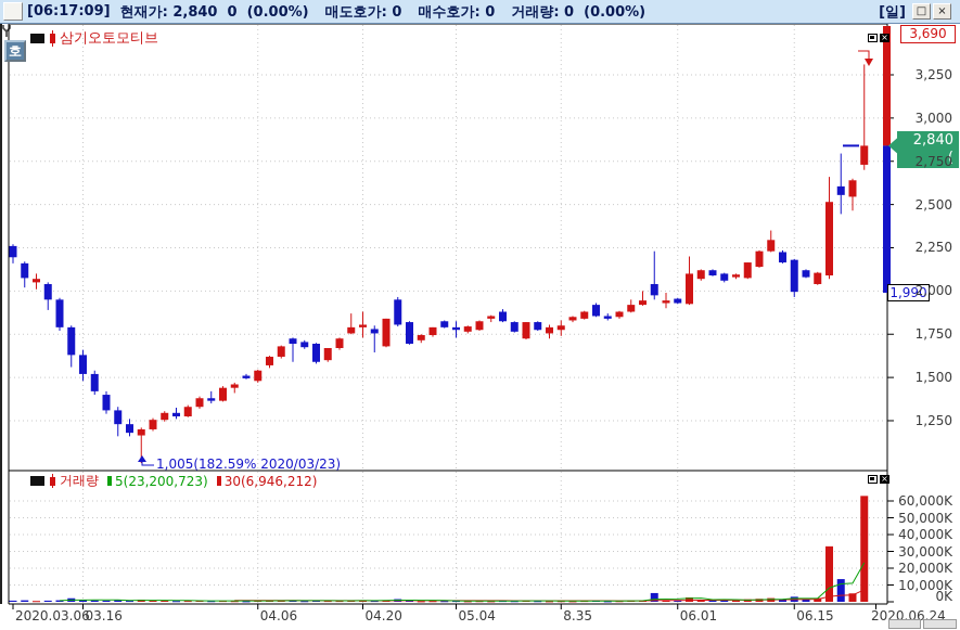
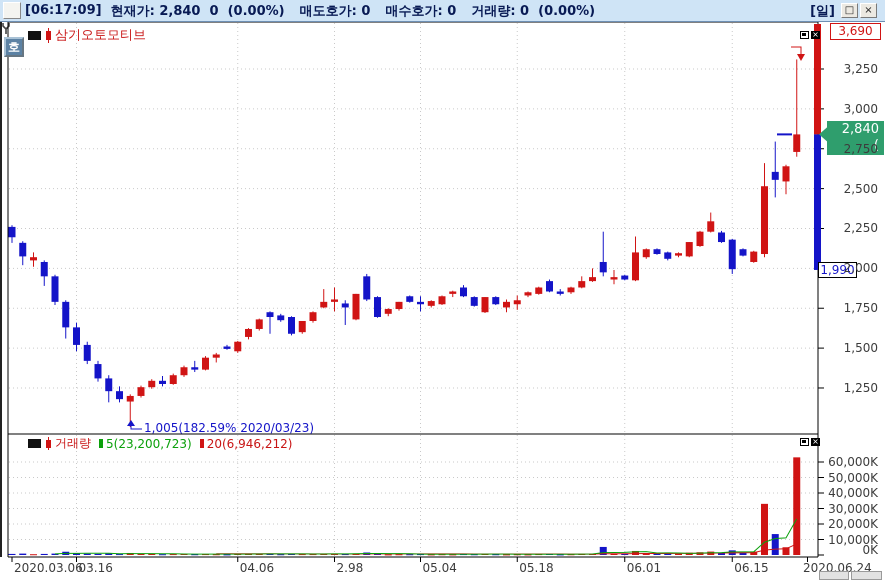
  [06:17:09]
  현재가: 2,840 0 (0.00%)
  매도호가: 0
  매수호가: 0
  거래량: 0 (0.00%)
  [일]
  □
  ×
  삼기오토모티브
  호
  ×
  1,005(182.59% 2020/03/23)
  3,690
  1,990
  2,840
  ( 0.00%)
  거래량
  5(23,200,723)
- 30(6,946,212)
+ 20(6,946,212)
  ×
  3,250
  3,000
  2,750
  2,500
  2,250
  2,000
  1,750
  1,500
  1,250
  60,000K
  50,000K
  40,000K
  30,000K
  20,000K
  10,000K
  0K
  2020.03.06
  03.16
  04.06
- 04.20
+ 2.98
  05.04
- 8.35
+ 05.18
  06.01
  06.15
  2020.06.24
